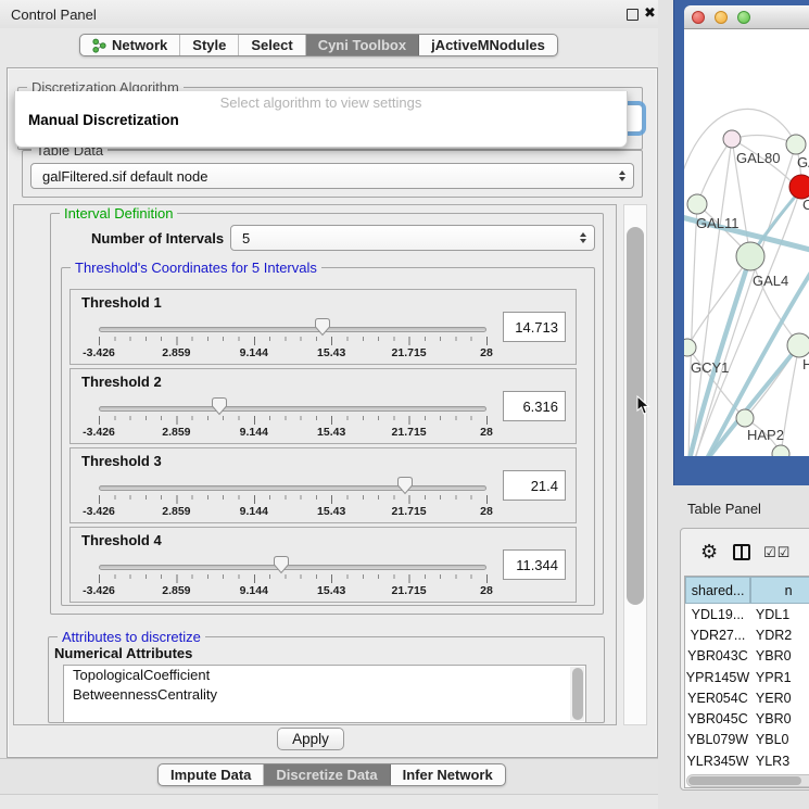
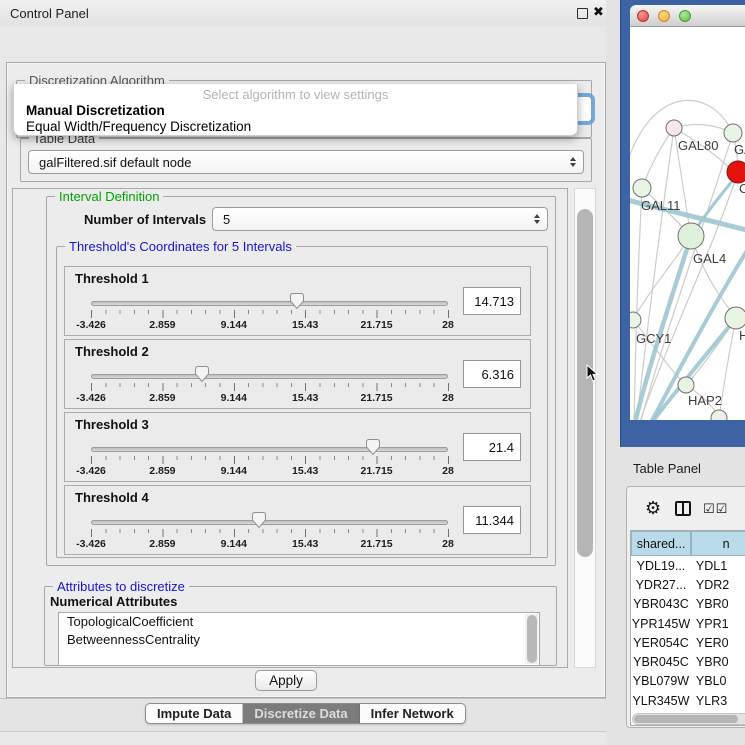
  Control Panel
  ✖
- Network
- Style
- Select
- Cyni Toolbox
- jActiveMNodules
  Discretization Algorithm
  Select algorithm to view settings
  Manual Discretization
+ Equal Width/Frequency Discretization
  Table Data
  galFiltered.sif default node
  Interval Definition
  Number of Intervals
  5
  Threshold's Coordinates for 5 Intervals
  Threshold 1
  -3.426
  2.859
  9.144
  15.43
  21.715
  28
  14.713
  Threshold 2
  -3.426
  2.859
  9.144
  15.43
  21.715
  28
  6.316
  Threshold 3
  -3.426
  2.859
  9.144
  15.43
  21.715
  28
  21.4
  Threshold 4
  -3.426
  2.859
  9.144
  15.43
  21.715
  28
  11.344
  Attributes to discretize
  Numerical Attributes
  TopologicalCoefficient
  BetweennessCentrality
  Apply
  Impute Data
  Discretize Data
  Infer Network
  GAL80
  C
  GAL11
  GAL4
  GCY1
  H
  HAP2
  Table Panel
  ⚙
  ☑☑
  shared...
  n
  YDL19...
  YDL1
  YDR27...
  YDR2
  YBR043C
  YBR0
  YPR145W
  YPR1
  YER054C
  YER0
  YBR045C
  YBR0
  YBL079W
  YBL0
  YLR345W
  YLR3
